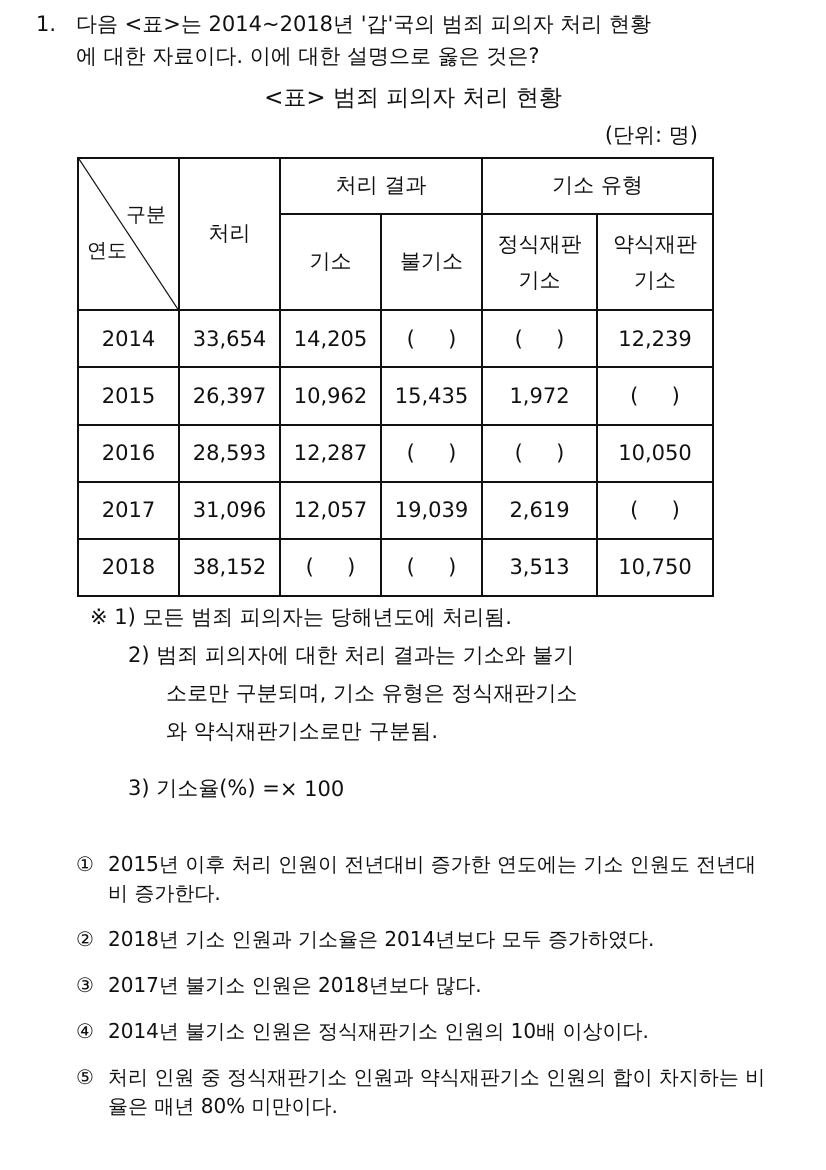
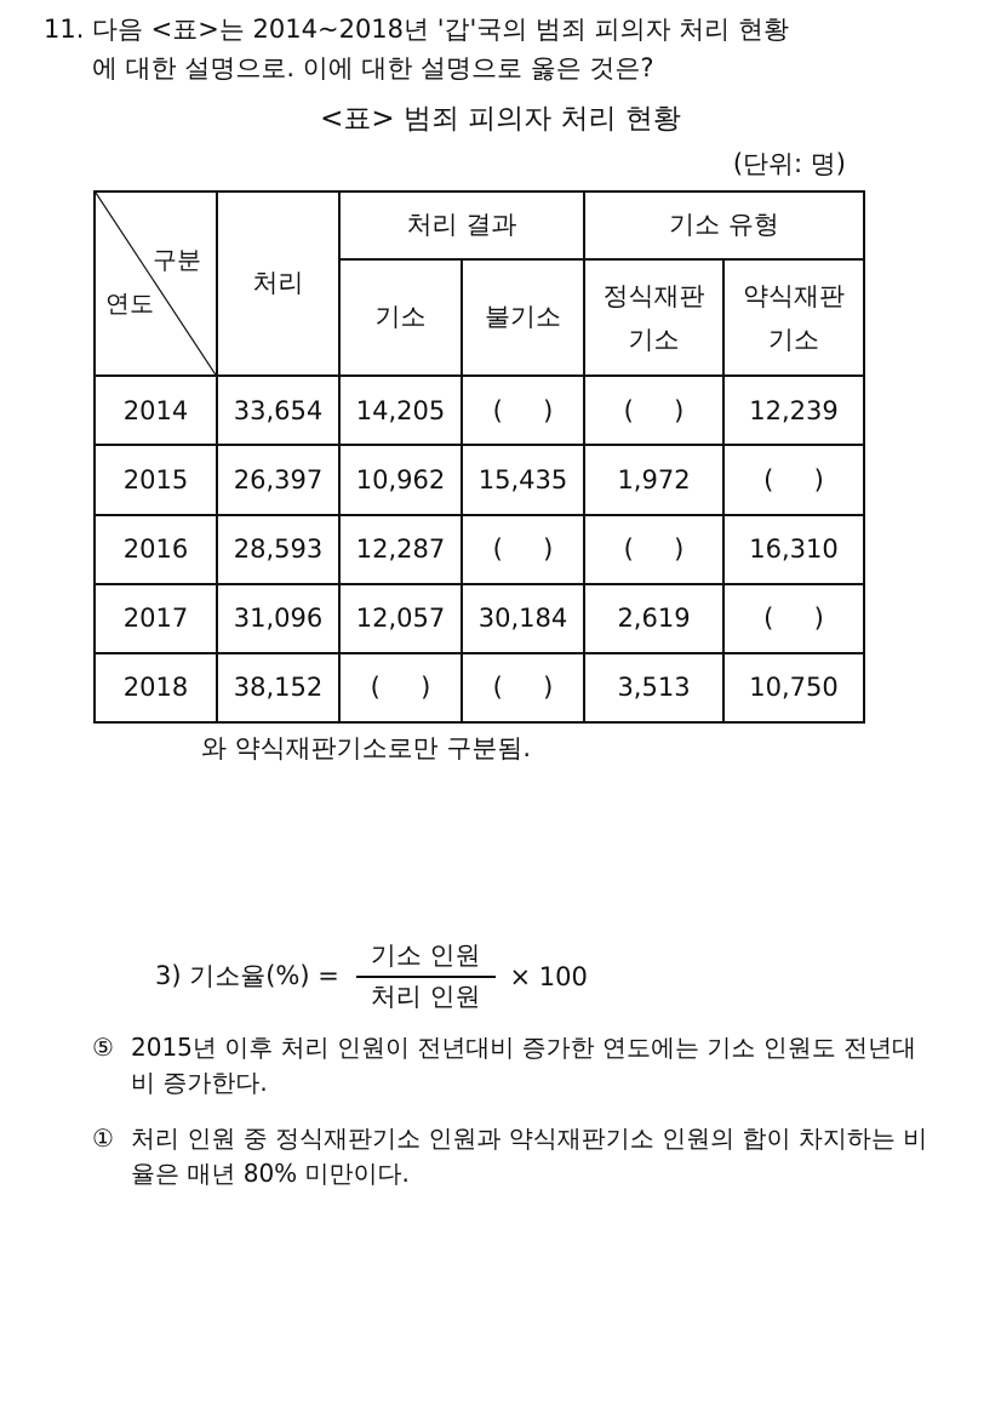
- 1. 다음 <표>는 2014~2018년 '갑'국의 범죄 피의자 처리 현황
+ 11. 다음 <표>는 2014~2018년 '갑'국의 범죄 피의자 처리 현황
- 에 대한 자료이다. 이에 대한 설명으로 옳은 것은?
+ 에 대한 설명으로. 이에 대한 설명으로 옳은 것은?
  <표> 범죄 피의자 처리 현황
  (단위: 명)
  구분 연도	처리	처리 결과	기소 유형
  기소	불기소	정식재판기소	약식재판기소
  2014	33,654	14,205	( )	( )	12,239
  2015	26,397	10,962	15,435	1,972	( )
- 2016	28,593	12,287	( )	( )	10,050
+ 2016	28,593	12,287	( )	( )	16,310
- 2017	31,096	12,057	19,039	2,619	( )
+ 2017	31,096	12,057	30,184	2,619	( )
  2018	38,152	( )	( )	3,513	10,750
- ※ 1) 모든 범죄 피의자는 당해년도에 처리됨.
- 2) 범죄 피의자에 대한 처리 결과는 기소와 불기
- 소로만 구분되며, 기소 유형은 정식재판기소
  와 약식재판기소로만 구분됨.
  3) 기소율(%) =
+ 기소 인원
+ 처리 인원
  × 100
- ①
+ ⑤
  2015년 이후 처리 인원이 전년대비 증가한 연도에는 기소 인원도 전년대비 증가한다.
- ②
- 2018년 기소 인원과 기소율은 2014년보다 모두 증가하였다.
- ③
- 2017년 불기소 인원은 2018년보다 많다.
- ④
- 2014년 불기소 인원은 정식재판기소 인원의 10배 이상이다.
- ⑤
+ ①
  처리 인원 중 정식재판기소 인원과 약식재판기소 인원의 합이 차지하는 비율은 매년 80% 미만이다.
